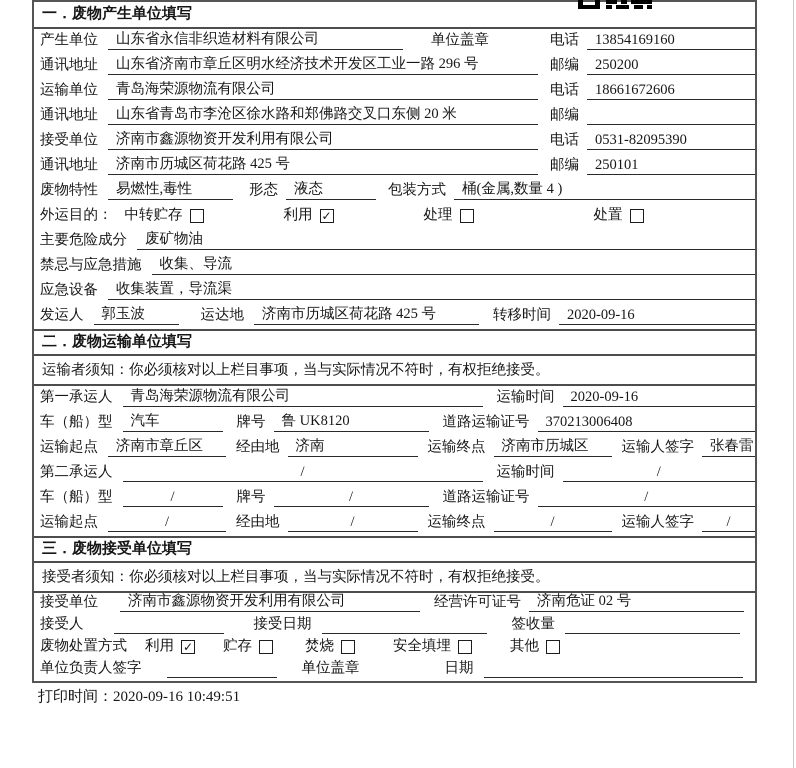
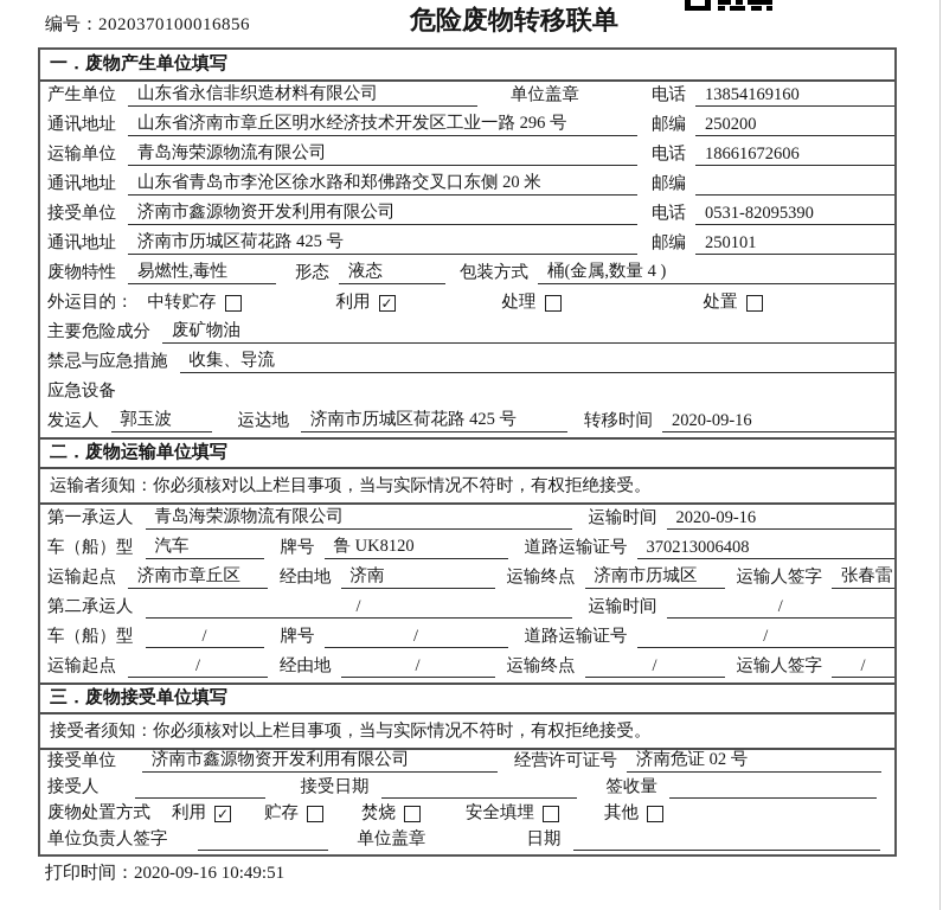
+ 编号：2020370100016856
+ 危险废物转移联单
  一．废物产生单位填写
  产生单位
  山东省永信非织造材料有限公司
  单位盖章
  电话
  13854169160
  通讯地址
  山东省济南市章丘区明水经济技术开发区工业一路 296 号
  邮编
  250200
  运输单位
  青岛海荣源物流有限公司
  电话
  18661672606
  通讯地址
  山东省青岛市李沧区徐水路和郑佛路交叉口东侧 20 米
  邮编
  接受单位
  济南市鑫源物资开发利用有限公司
  电话
  0531-82095390
  通讯地址
  济南市历城区荷花路 425 号
  邮编
  250101
  废物特性
  易燃性,毒性
  形态
  液态
  包装方式
  桶(金属,数量 4 )
  外运目的：
  中转贮存
  利用
  ✓
  处理
  处置
  主要危险成分
  废矿物油
  禁忌与应急措施
  收集、导流
  应急设备
- 收集装置，导流渠
  发运人
  郭玉波
  运达地
  济南市历城区荷花路 425 号
  转移时间
  2020-09-16
  二．废物运输单位填写
  运输者须知：你必须核对以上栏目事项，当与实际情况不符时，有权拒绝接受。
  第一承运人
  青岛海荣源物流有限公司
  运输时间
  2020-09-16
  车（船）型
  汽车
  牌号
  鲁 UK8120
  道路运输证号
  370213006408
  运输起点
  济南市章丘区
  经由地
  济南
  运输终点
  济南市历城区
  运输人签字
  张春雷
  第二承运人
  /
  运输时间
  /
  车（船）型
  /
  牌号
  /
  道路运输证号
  /
  运输起点
  /
  经由地
  /
  运输终点
  /
  运输人签字
  /
  三．废物接受单位填写
  接受者须知：你必须核对以上栏目事项，当与实际情况不符时，有权拒绝接受。
  接受单位
  济南市鑫源物资开发利用有限公司
  经营许可证号
  济南危证 02 号
  接受人
  接受日期
  签收量
  废物处置方式
  利用
  ✓
  贮存
  焚烧
  安全填埋
  其他
  单位负责人签字
  单位盖章
  日期
  打印时间：2020-09-16 10:49:51
